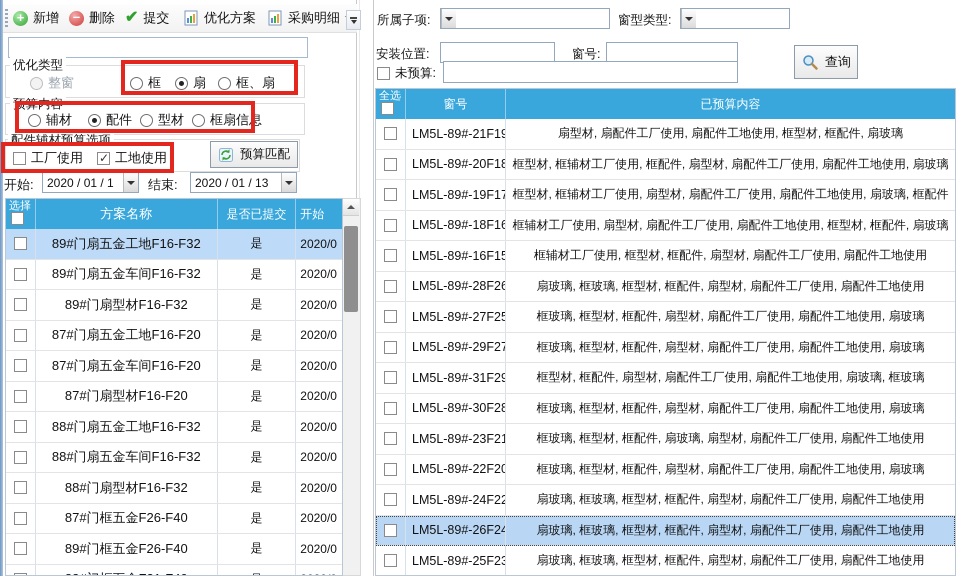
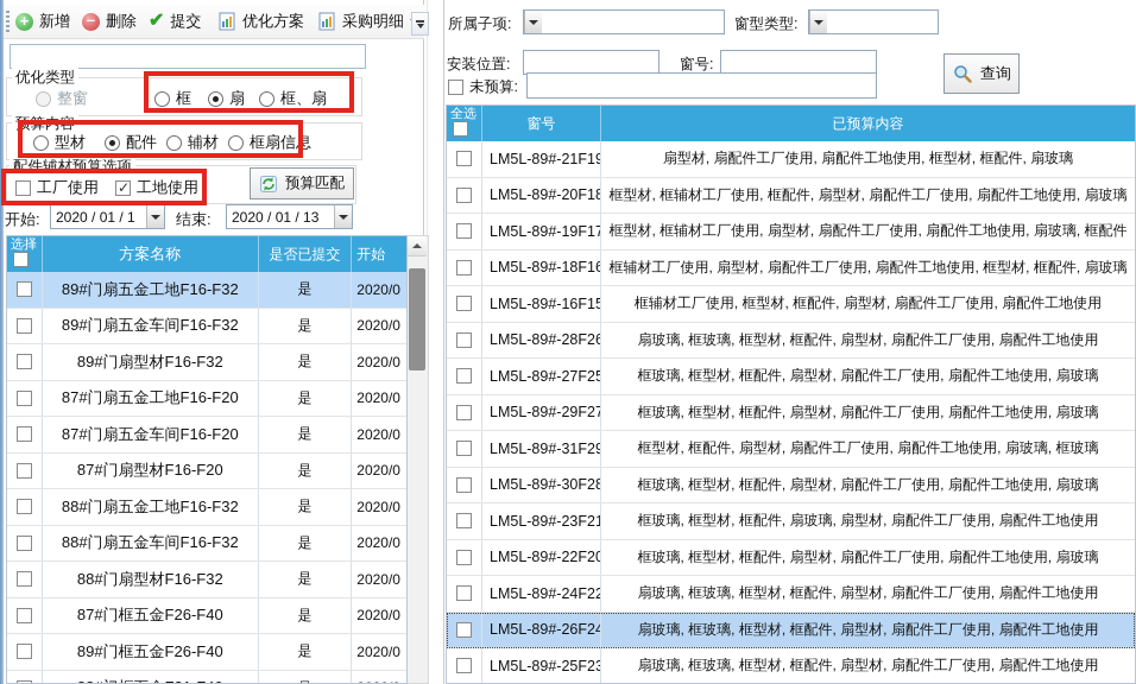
  新增
  删除
  提交
  优化方案
  采购明细
  优化类型
  整窗
  框
  扇
  框、扇
  预算内容
- 辅材
+ 型材
  配件
- 型材
+ 辅材
  框扇信息
  配件辅材预算选项
  工厂使用
  工地使用
  预算匹配
  开始:
  2020 / 01 / 1
  结束:
  2020 / 01 / 13
  选择
  方案名称
  是否已提交
  开始
  89#门扇五金工地F16-F32
  是
  2020/0
  89#门扇五金车间F16-F32
  是
  2020/0
  89#门扇型材F16-F32
  是
  2020/0
  87#门扇五金工地F16-F20
  是
  2020/0
  87#门扇五金车间F16-F20
  是
  2020/0
  87#门扇型材F16-F20
  是
  2020/0
  88#门扇五金工地F16-F32
  是
  2020/0
  88#门扇五金车间F16-F32
  是
  2020/0
  88#门扇型材F16-F32
  是
  2020/0
  87#门框五金F26-F40
  是
  2020/0
  89#门框五金F26-F40
  是
  2020/0
  所属子项:
  窗型类型:
  安装位置:
  窗号:
  未预算:
  查询
  全选
  窗号
  已预算内容
  LM5L-89#-21F19
  扇型材, 扇配件工厂使用, 扇配件工地使用, 框型材, 框配件, 扇玻璃
  LM5L-89#-20F18
  框型材, 框辅材工厂使用, 框配件, 扇型材, 扇配件工厂使用, 扇配件工地使用, 扇玻璃
  LM5L-89#-19F17
  框型材, 框辅材工厂使用, 扇型材, 扇配件工厂使用, 扇配件工地使用, 扇玻璃, 框配件
  LM5L-89#-18F16
  框辅材工厂使用, 扇型材, 扇配件工厂使用, 扇配件工地使用, 框型材, 框配件, 扇玻璃
  LM5L-89#-16F15
  框辅材工厂使用, 框型材, 框配件, 扇型材, 扇配件工厂使用, 扇配件工地使用
  LM5L-89#-28F26
  扇玻璃, 框玻璃, 框型材, 框配件, 扇型材, 扇配件工厂使用, 扇配件工地使用
  LM5L-89#-27F25
  框玻璃, 框型材, 框配件, 扇型材, 扇配件工厂使用, 扇配件工地使用, 扇玻璃
  LM5L-89#-29F27
  框玻璃, 框型材, 框配件, 扇型材, 扇配件工厂使用, 扇配件工地使用, 扇玻璃
  LM5L-89#-31F29
  框型材, 框配件, 扇型材, 扇配件工厂使用, 扇配件工地使用, 扇玻璃, 框玻璃
  LM5L-89#-30F28
  框玻璃, 框型材, 框配件, 扇型材, 扇配件工厂使用, 扇配件工地使用, 扇玻璃
  LM5L-89#-23F21
  框玻璃, 框型材, 框配件, 扇玻璃, 扇型材, 扇配件工厂使用, 扇配件工地使用
  LM5L-89#-22F20
  框玻璃, 框型材, 框配件, 扇型材, 扇配件工厂使用, 扇配件工地使用, 扇玻璃
  LM5L-89#-24F22
  扇玻璃, 框玻璃, 框型材, 框配件, 扇型材, 扇配件工厂使用, 扇配件工地使用
  LM5L-89#-26F24
  扇玻璃, 框玻璃, 框型材, 框配件, 扇型材, 扇配件工厂使用, 扇配件工地使用
  LM5L-89#-25F23
  扇玻璃, 框玻璃, 框型材, 框配件, 扇型材, 扇配件工厂使用, 扇配件工地使用
